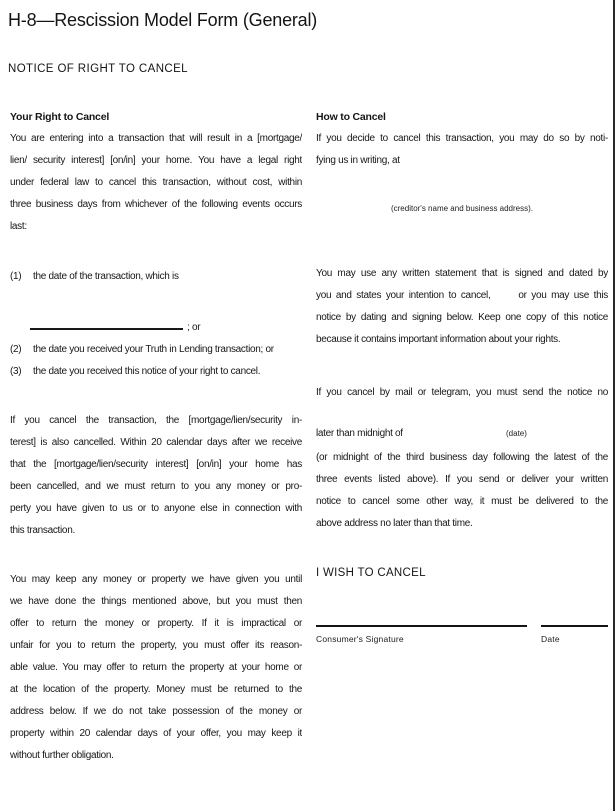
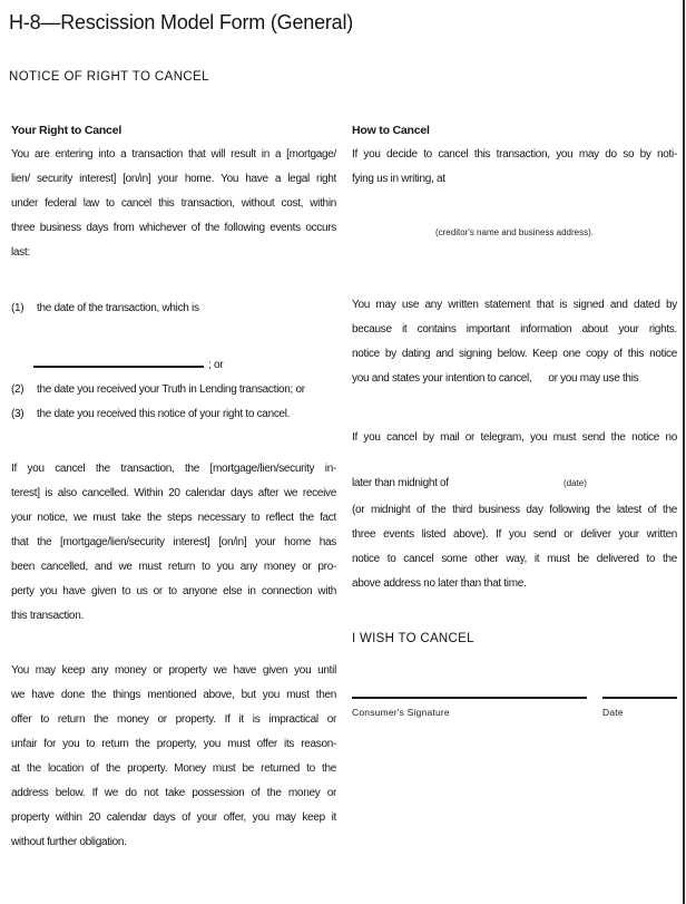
  H-8—Rescission Model Form (General)
  NOTICE OF RIGHT TO CANCEL
  Your Right to Cancel
  You are entering into a transaction that will result in a [mortgage/
  lien/ security interest] [on/in] your home. You have a legal right
  under federal law to cancel this transaction, without cost, within
  three business days from whichever of the following events occurs
  last:
  (1)
  the date of the transaction, which is
  ; or
  (2)
  the date you received your Truth in Lending transaction; or
  (3)
  the date you received this notice of your right to cancel.
  If you cancel the transaction, the [mortgage/lien/security in-
  terest] is also cancelled. Within 20 calendar days after we receive
+ your notice, we must take the steps necessary to reflect the fact
  that the [mortgage/lien/security interest] [on/in] your home has
  been cancelled, and we must return to you any money or pro-
  perty you have given to us or to anyone else in connection with
  this transaction.
  You may keep any money or property we have given you until
  we have done the things mentioned above, but you must then
  offer to return the money or property. If it is impractical or
  unfair for you to return the property, you must offer its reason-
- able value. You may offer to return the property at your home or
  at the location of the property. Money must be returned to the
  address below. If we do not take possession of the money or
  property within 20 calendar days of your offer, you may keep it
  without further obligation.
  How to Cancel
  If you decide to cancel this transaction, you may do so by noti-
  fying us in writing, at
  (creditor's name and business address).
  You may use any written statement that is signed and dated by
- you and states your intention to cancel, or you may use this
+ because it contains important information about your rights.
  notice by dating and signing below. Keep one copy of this notice
- because it contains important information about your rights.
+ you and states your intention to cancel, or you may use this
  If you cancel by mail or telegram, you must send the notice no
  later than midnight of
  (date)
  (or midnight of the third business day following the latest of the
  three events listed above). If you send or deliver your written
  notice to cancel some other way, it must be delivered to the
  above address no later than that time.
  I WISH TO CANCEL
  Consumer's Signature
  Date
